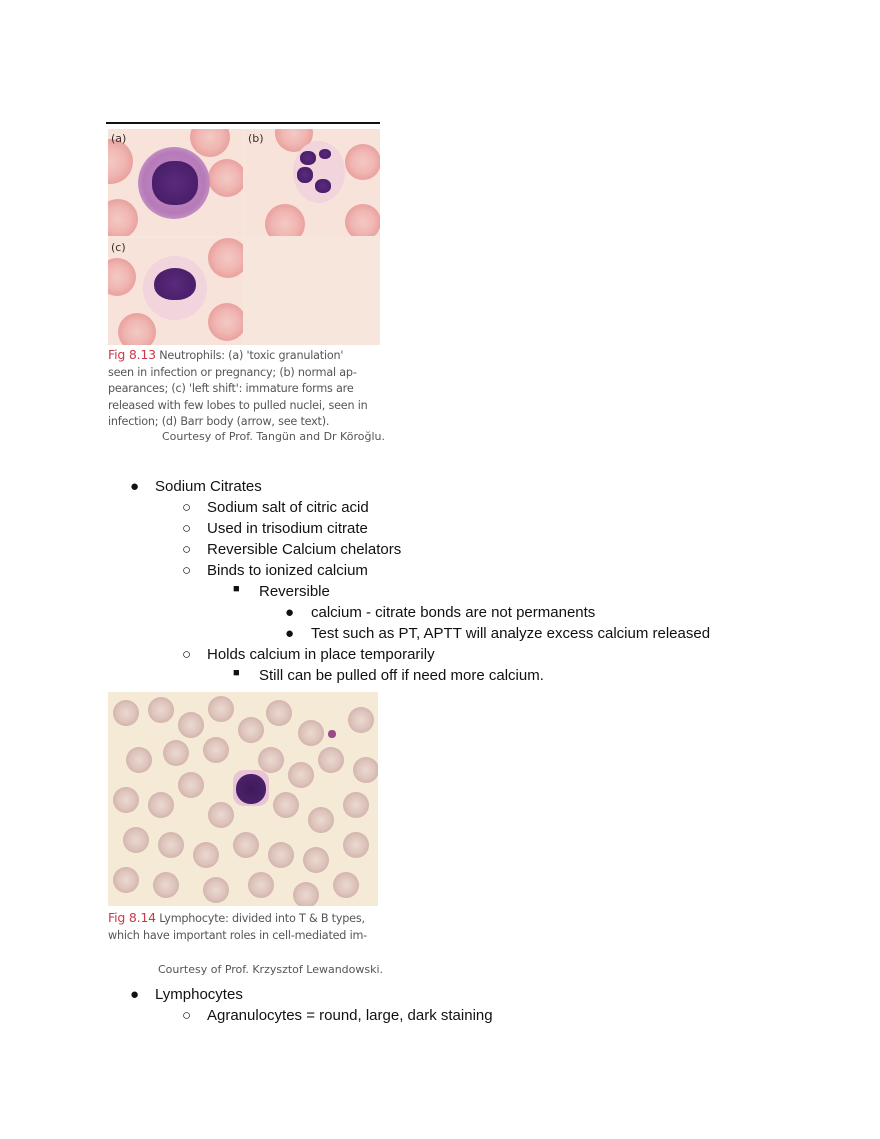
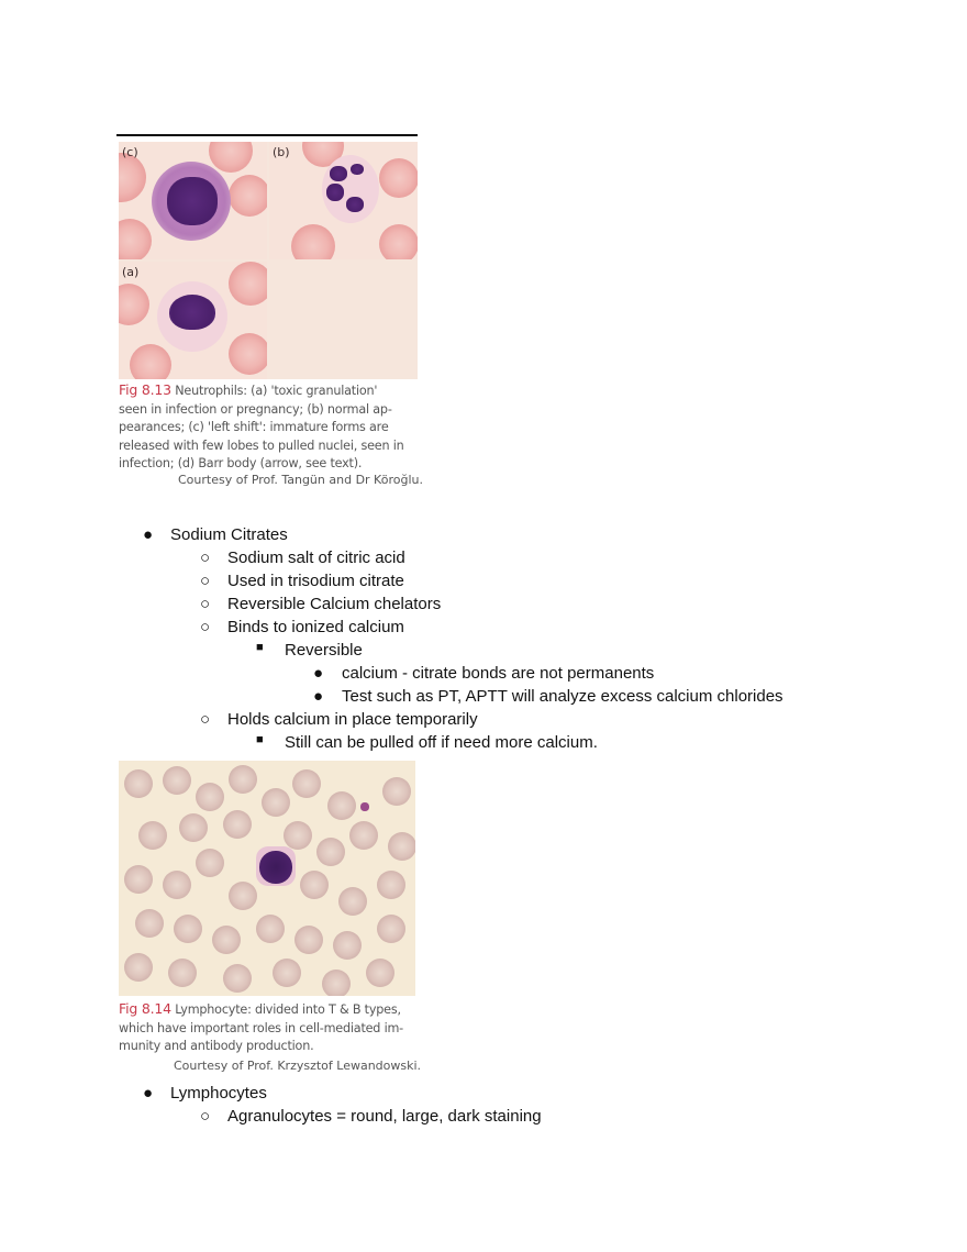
- (a)
+ (c)
  (b)
- (c)
+ (a)
  Fig 8.13 Neutrophils: (a) 'toxic granulation'
  seen in infection or pregnancy; (b) normal ap-
  pearances; (c) 'left shift': immature forms are
  released with few lobes to pulled nuclei, seen in
  infection; (d) Barr body (arrow, see text).
  Courtesy of Prof. Tangün and Dr Köroğlu.
  ●
  Sodium Citrates
  ○
  Sodium salt of citric acid
  ○
  Used in trisodium citrate
  ○
  Reversible Calcium chelators
  ○
  Binds to ionized calcium
  ■
  Reversible
  ●
  calcium - citrate bonds are not permanents
  ●
- Test such as PT, APTT will analyze excess calcium released
+ Test such as PT, APTT will analyze excess calcium chlorides
  ○
  Holds calcium in place temporarily
  ■
  Still can be pulled off if need more calcium.
  Fig 8.14 Lymphocyte: divided into T & B types,
  which have important roles in cell-mediated im-
+ munity and antibody production.
  Courtesy of Prof. Krzysztof Lewandowski.
  ●
  Lymphocytes
  ○
  Agranulocytes = round, large, dark staining
